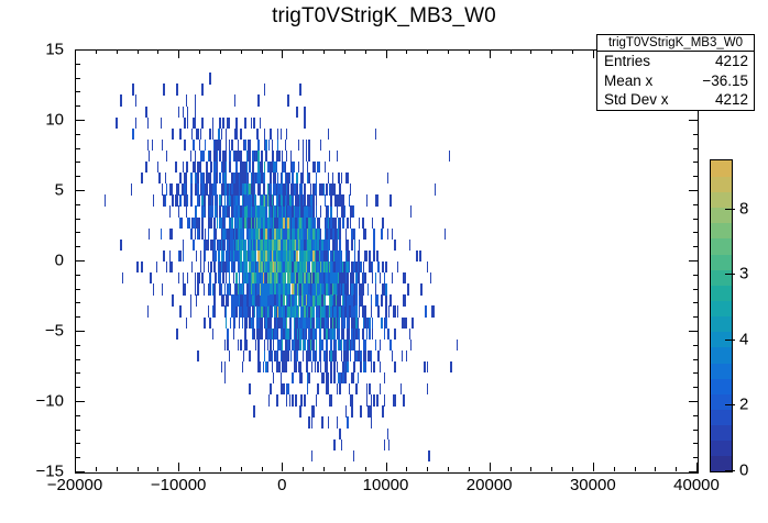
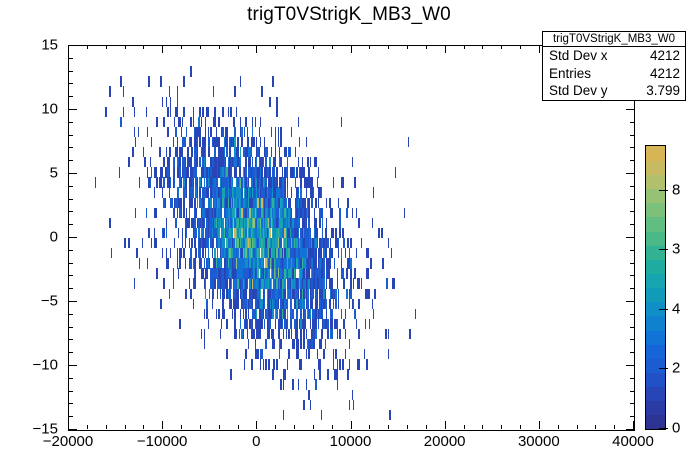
  trigT0VStrigK_MB3_W0
  −20000
  −10000
  0
  10000
  20000
  30000
  40000
  −15
  −10
  −5
  0
  5
  10
  15
  0
  2
  4
  3
  8
  trigT0VStrigK_MB3_W0
- Entries
+ Std Dev x
  4212
- Mean x
- −36.15
- Std Dev x
+ Entries
  4212
+ Std Dev y
+ 3.799
